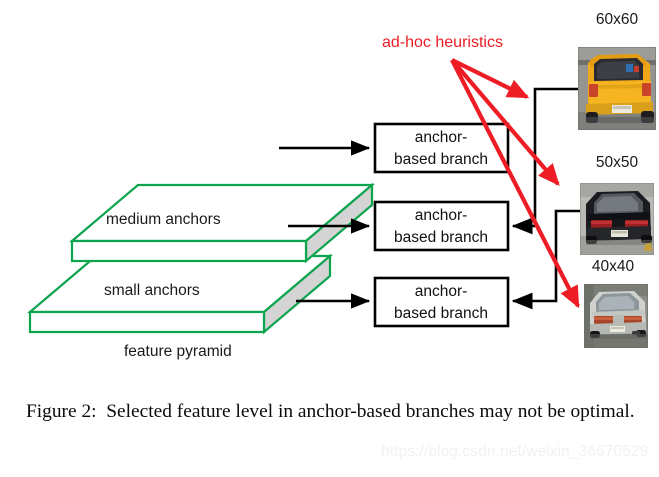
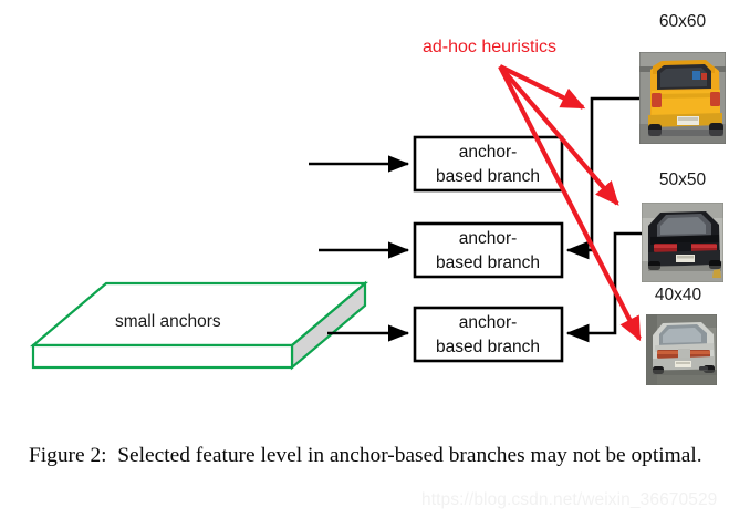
  small anchors
- medium anchors
- feature pyramid
  anchor-
  based branch
  anchor-
  based branch
  anchor-
  based branch
  ad-hoc heuristics
  60x60
  50x50
  40x40
  Figure 2: Selected feature level in anchor-based branches may not be optimal.
